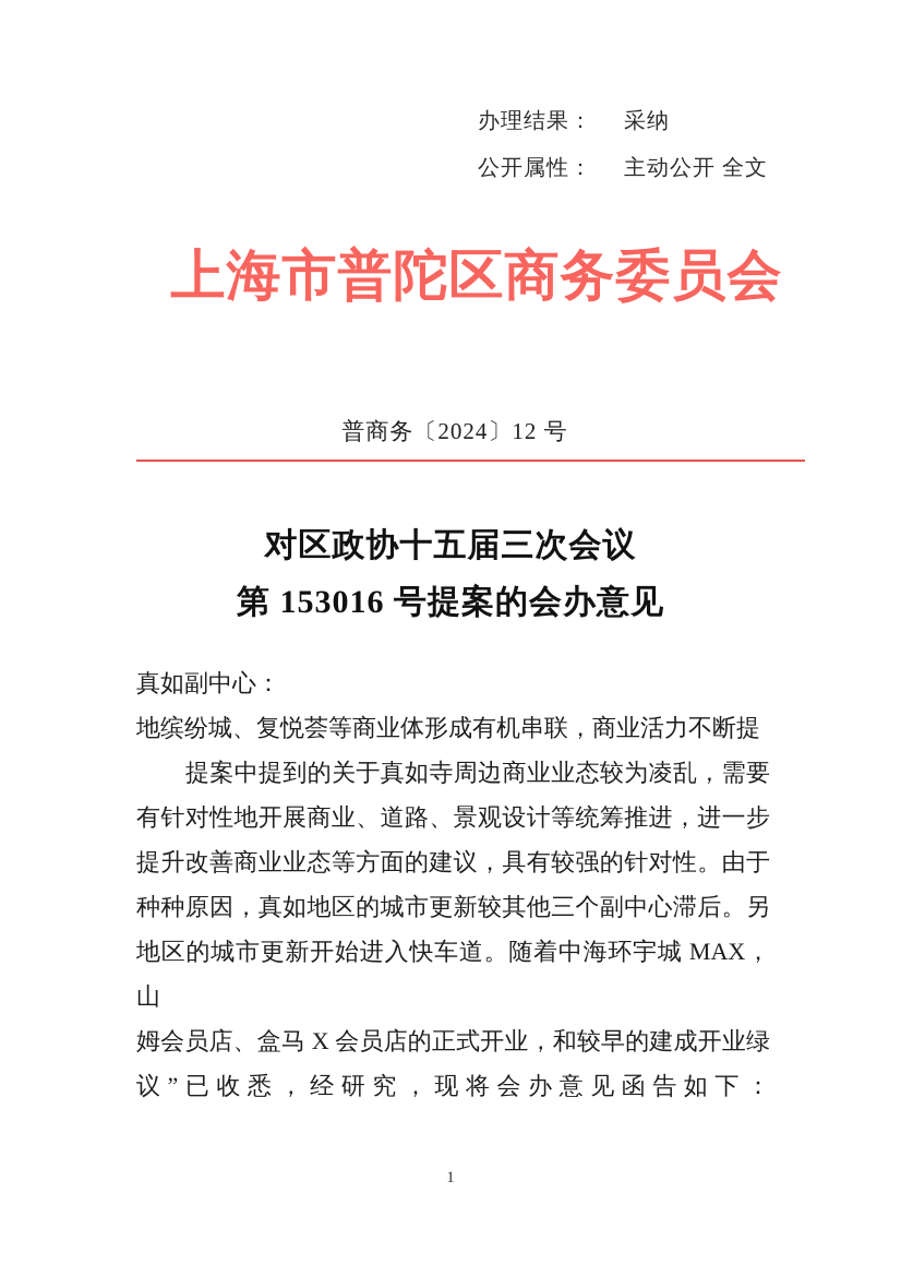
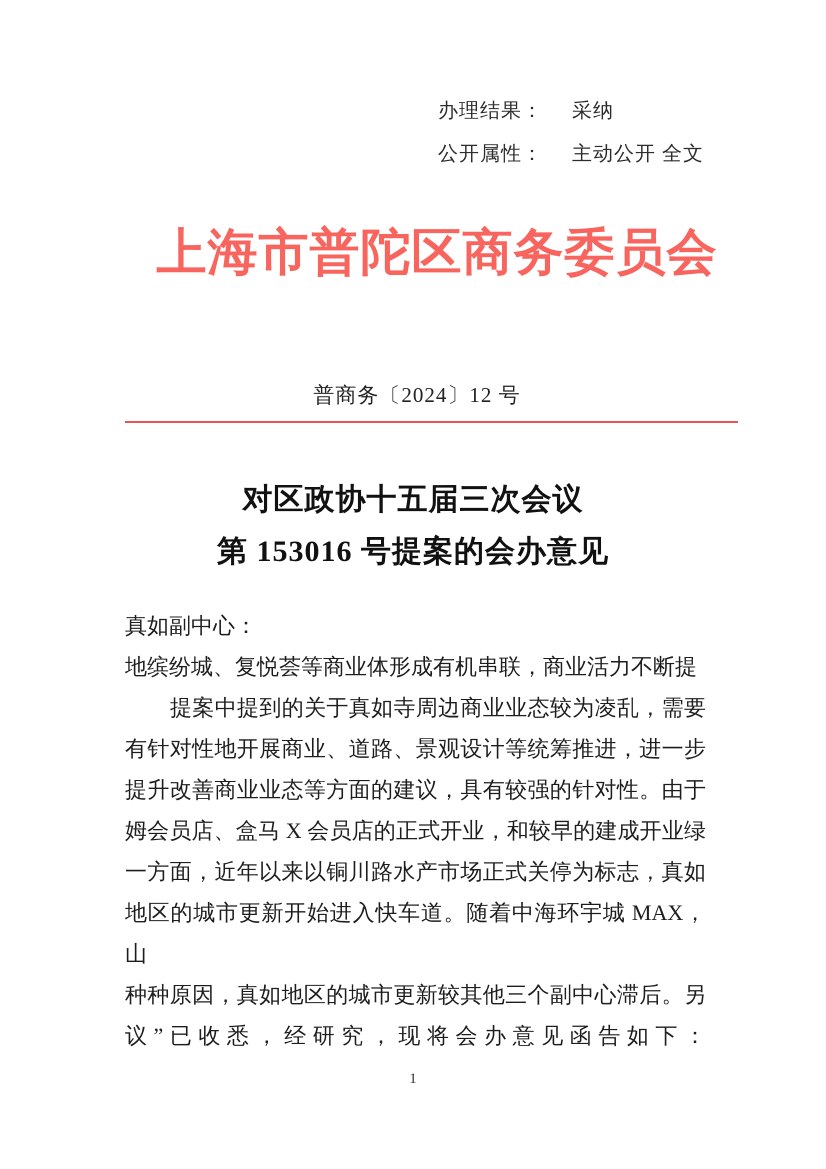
  办理结果： 采纳
  公开属性： 主动公开 全文
  上海市普陀区商务委员会
  普商务〔2024〕12 号
  对区政协十五届三次会议
  第 153016 号提案的会办意见
  真如副中心：
  地缤纷城、复悦荟等商业体形成有机串联，商业活力不断提
  提案中提到的关于真如寺周边商业业态较为凌乱，需要
  有针对性地开展商业、道路、景观设计等统筹推进，进一步
  提升改善商业业态等方面的建议，具有较强的针对性。由于
- 种种原因，真如地区的城市更新较其他三个副中心滞后。另
+ 姆会员店、盒马 X 会员店的正式开业，和较早的建成开业绿
+ 一方面，近年以来以铜川路水产市场正式关停为标志，真如
  地区的城市更新开始进入快车道。随着中海环宇城 MAX，山
- 姆会员店、盒马 X 会员店的正式开业，和较早的建成开业绿
+ 种种原因，真如地区的城市更新较其他三个副中心滞后。另
  议”已收悉，经研究，现将会办意见函告如下：
  1
